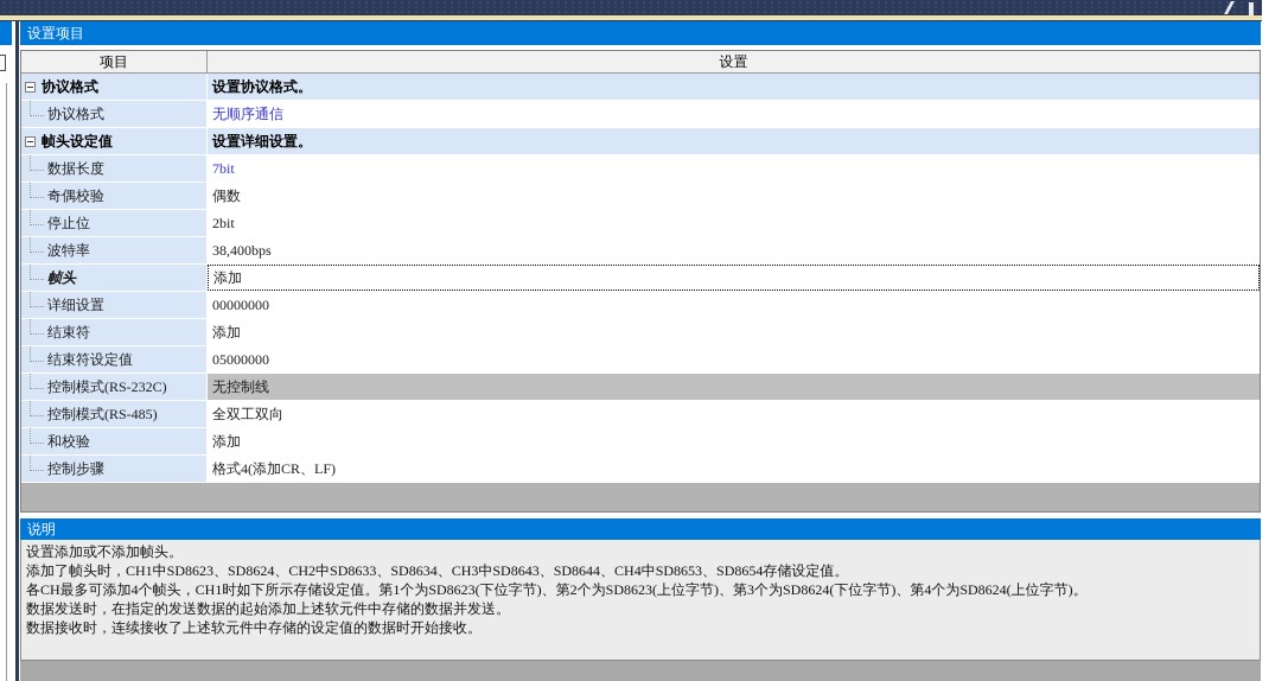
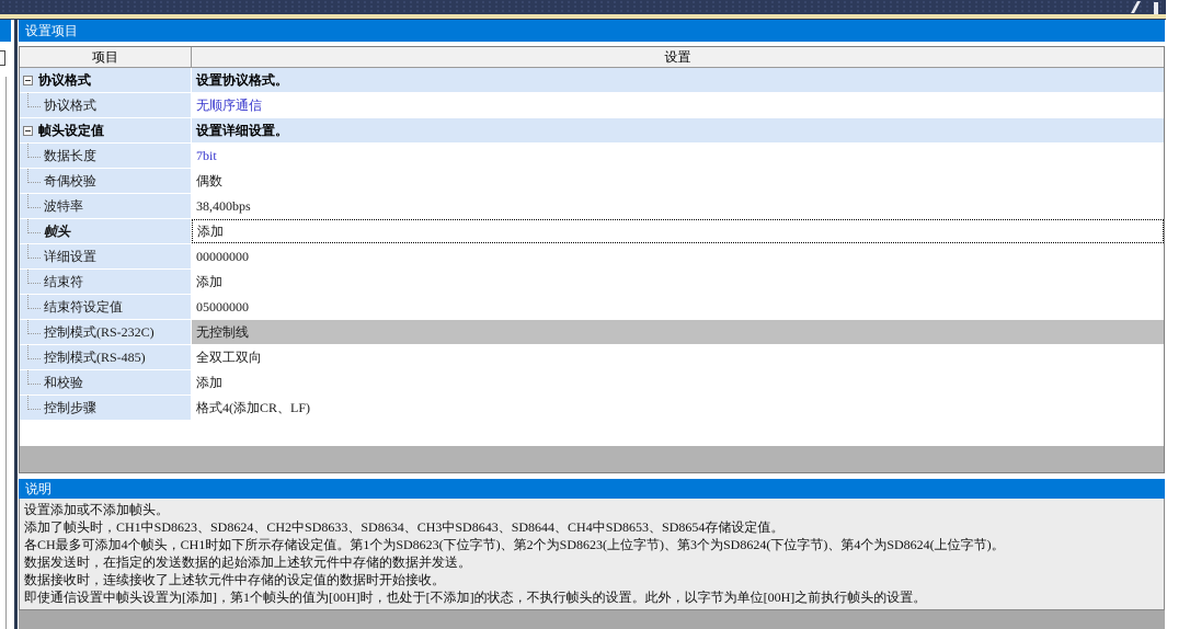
  设置项目
  项目
  设置
  协议格式
  设置协议格式。
  协议格式
  无顺序通信
  帧头设定值
  设置详细设置。
  数据长度
  7bit
  奇偶校验
  偶数
- 停止位
- 2bit
  波特率
  38,400bps
  帧头
  添加
  详细设置
  00000000
  结束符
  添加
  结束符设定值
  05000000
  控制模式(RS-232C)
  无控制线
  控制模式(RS-485)
  全双工双向
  和校验
  添加
  控制步骤
  格式4(添加CR、LF)
  说明
  设置添加或不添加帧头。
  添加了帧头时，CH1中SD8623、SD8624、CH2中SD8633、SD8634、CH3中SD8643、SD8644、CH4中SD8653、SD8654存储设定值。
  各CH最多可添加4个帧头，CH1时如下所示存储设定值。第1个为SD8623(下位字节)、第2个为SD8623(上位字节)、第3个为SD8624(下位字节)、第4个为SD8624(上位字节)。
  数据发送时，在指定的发送数据的起始添加上述软元件中存储的数据并发送。
  数据接收时，连续接收了上述软元件中存储的设定值的数据时开始接收。
+ 即使通信设置中帧头设置为[添加]，第1个帧头的值为[00H]时，也处于[不添加]的状态，不执行帧头的设置。此外，以字节为单位[00H]之前执行帧头的设置。
